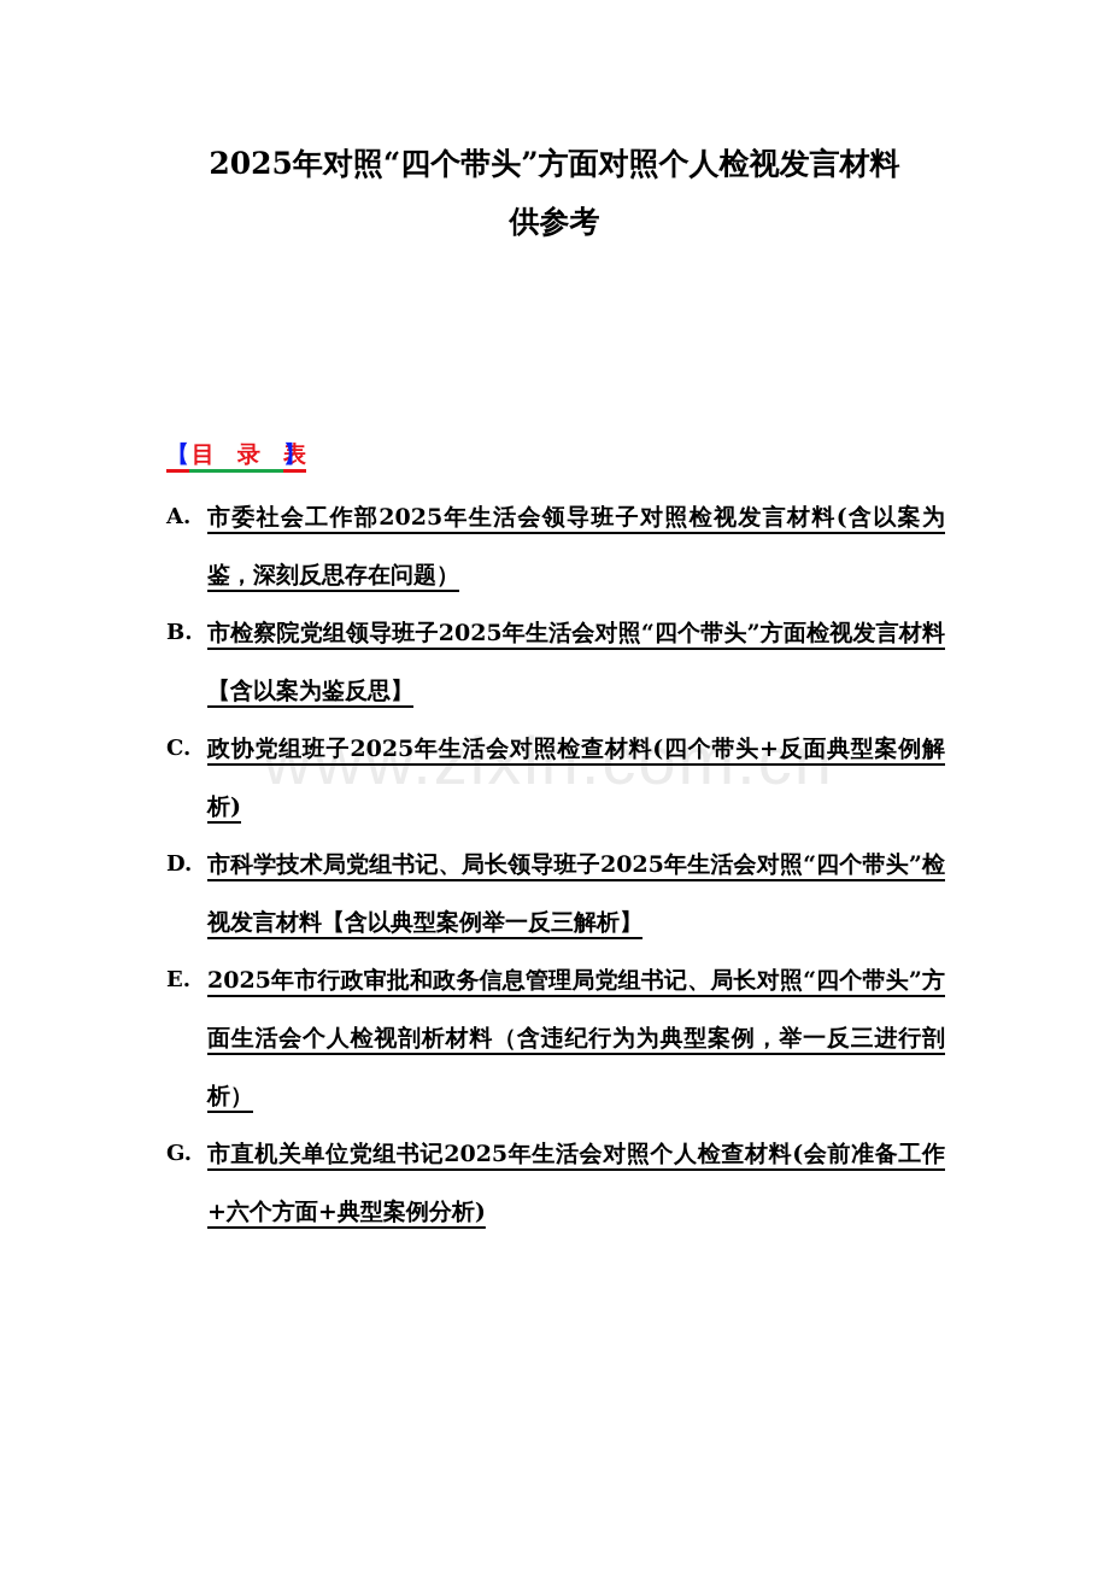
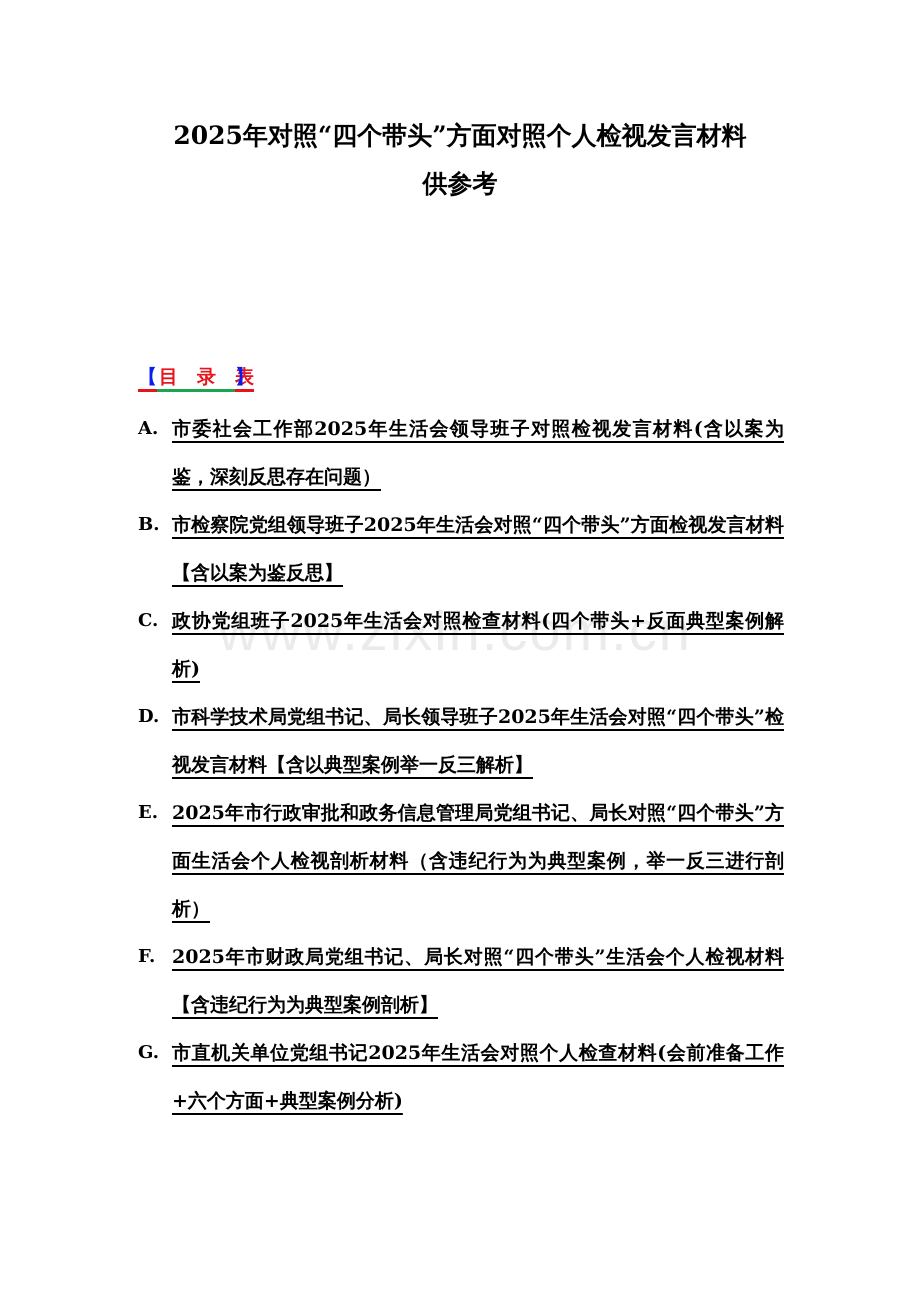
  2025年对照“四个带头”方面对照个人检视发言材料
  供参考
  【目录】
  A.
  市委社会工作部2025年生活会领导班子对照检视发言材料(含以案为鉴，深刻反思存在问题）
  B.
  市检察院党组领导班子2025年生活会对照“四个带头”方面检视发言材料【含以案为鉴反思】
  C.
  政协党组班子2025年生活会对照检查材料(四个带头+反面典型案例解析)
  D.
  市科学技术局党组书记、局长领导班子2025年生活会对照“四个带头”检视发言材料【含以典型案例举一反三解析】
  E.
  2025年市行政审批和政务信息管理局党组书记、局长对照“四个带头”方面生活会个人检视剖析材料（含违纪行为为典型案例，举一反三进行剖析）
+ F.
+ 2025年市财政局党组书记、局长对照“四个带头”生活会个人检视材料【含违纪行为为典型案例剖析】
  G.
  市直机关单位党组书记2025年生活会对照个人检查材料(会前准备工作+六个方面+典型案例分析)
  www.zixin.com.cn
